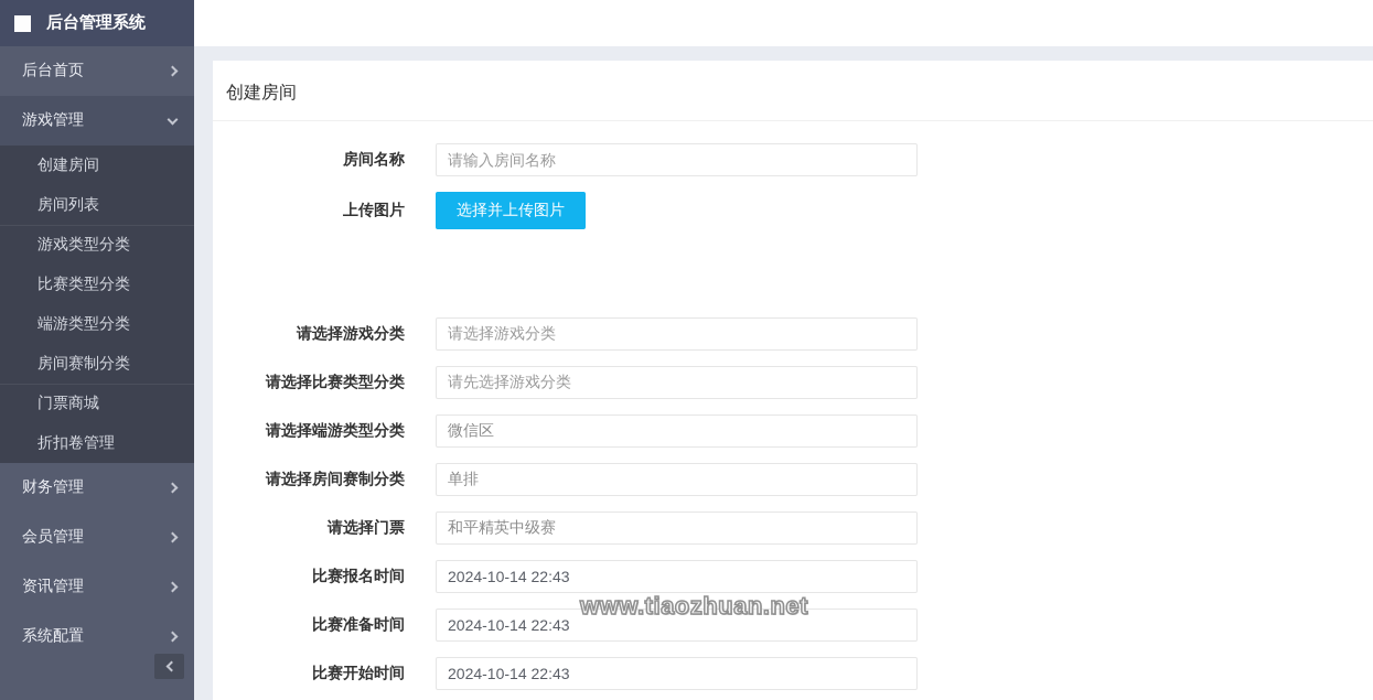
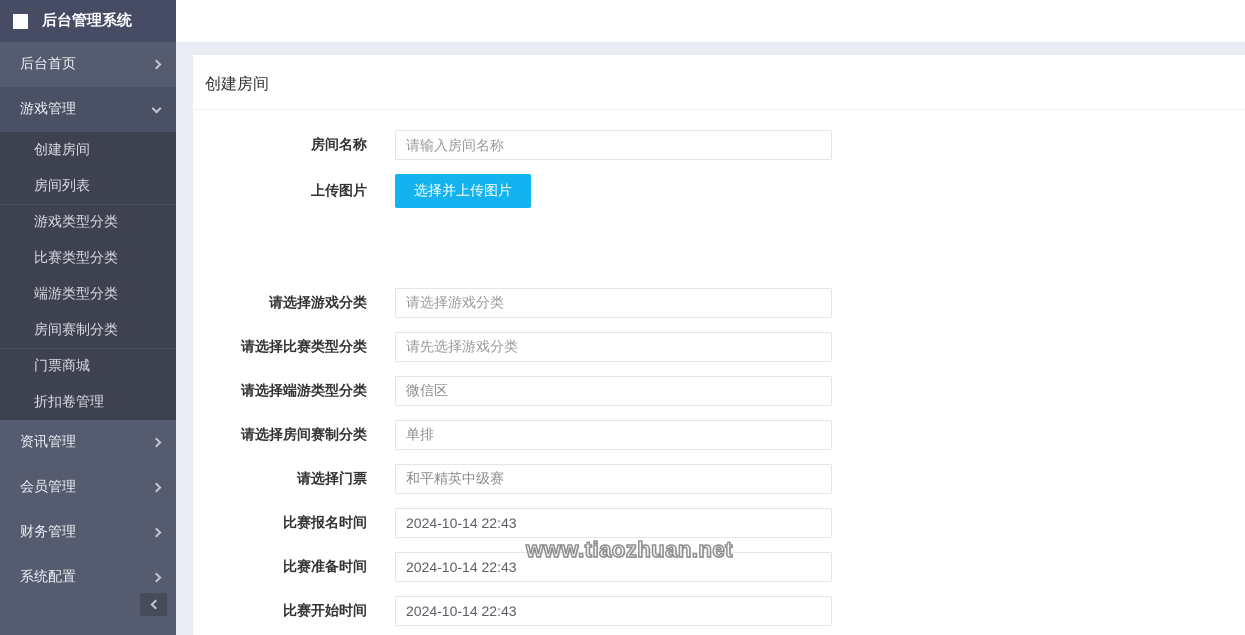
  后台管理系统
  后台首页
  游戏管理
  创建房间
  房间列表
  游戏类型分类
  比赛类型分类
  端游类型分类
  房间赛制分类
  门票商城
  折扣卷管理
- 财务管理
+ 资讯管理
  会员管理
- 资讯管理
+ 财务管理
  系统配置
  创建房间
  房间名称
  请输入房间名称
  上传图片
  选择并上传图片
  请选择游戏分类
  请选择游戏分类
  请选择比赛类型分类
  请先选择游戏分类
  请选择端游类型分类
  微信区
  请选择房间赛制分类
  单排
  请选择门票
  和平精英中级赛
  比赛报名时间
  2024-10-14 22:43
  比赛准备时间
  2024-10-14 22:43
  比赛开始时间
  2024-10-14 22:43
  www.tiaozhuan.net
